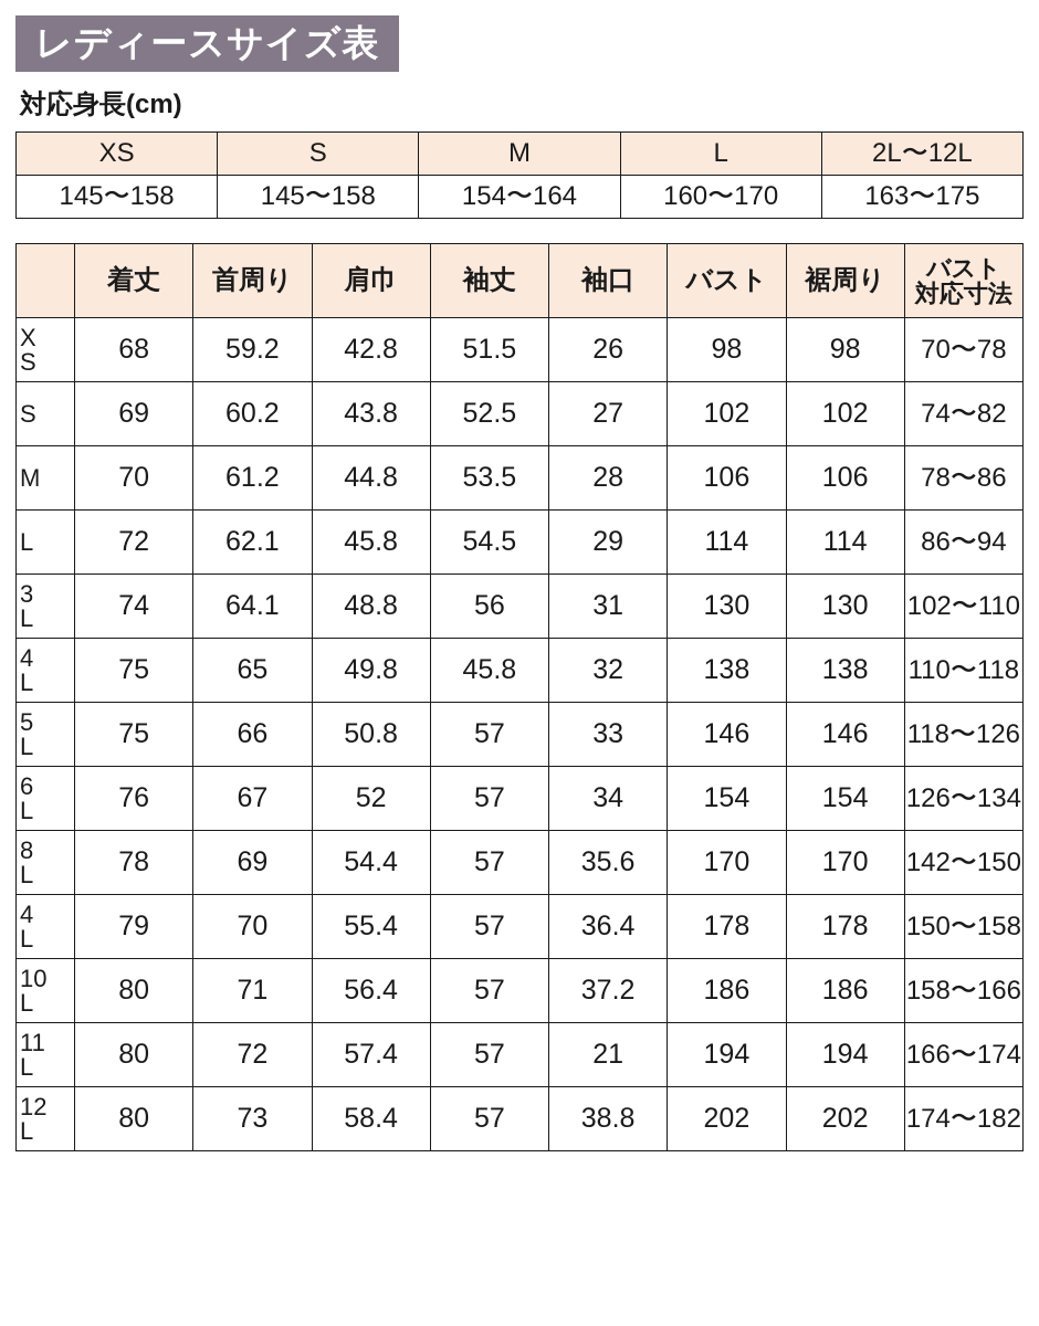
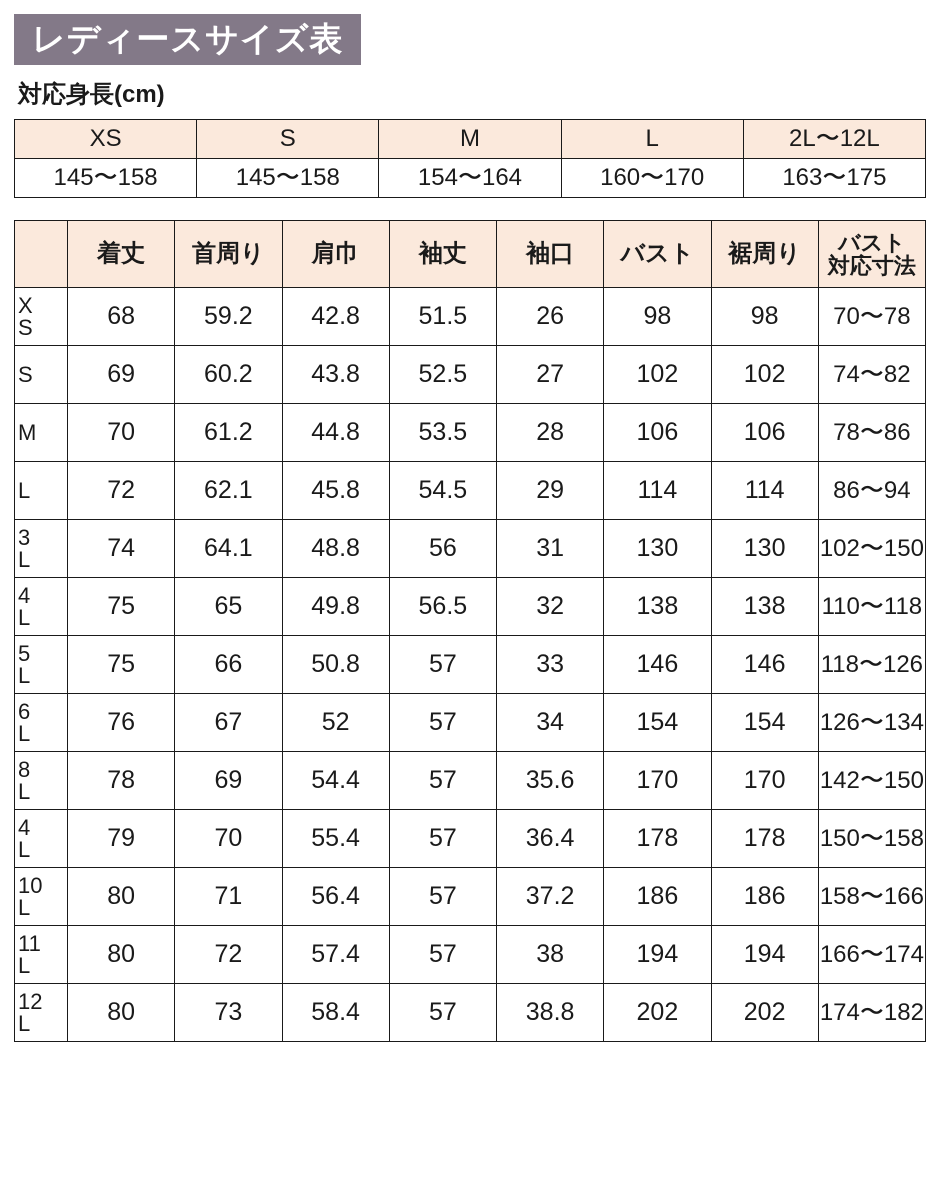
  レディースサイズ表
  対応身長(cm)
  XS	S	M	L	2L〜12L
  145〜158	145〜158	154〜164	160〜170	163〜175
  	着丈	首周り	肩巾	袖丈	袖口	バスト	裾周り	バスト 対応寸法
  X S	68	59.2	42.8	51.5	26	98	98	70〜78
  S	69	60.2	43.8	52.5	27	102	102	74〜82
  M	70	61.2	44.8	53.5	28	106	106	78〜86
  L	72	62.1	45.8	54.5	29	114	114	86〜94
- 3 L	74	64.1	48.8	56	31	130	130	102〜110
+ 3 L	74	64.1	48.8	56	31	130	130	102〜150
- 4 L	75	65	49.8	45.8	32	138	138	110〜118
+ 4 L	75	65	49.8	56.5	32	138	138	110〜118
  5 L	75	66	50.8	57	33	146	146	118〜126
  6 L	76	67	52	57	34	154	154	126〜134
  8 L	78	69	54.4	57	35.6	170	170	142〜150
  4 L	79	70	55.4	57	36.4	178	178	150〜158
  10 L	80	71	56.4	57	37.2	186	186	158〜166
- 11 L	80	72	57.4	57	21	194	194	166〜174
+ 11 L	80	72	57.4	57	38	194	194	166〜174
  12 L	80	73	58.4	57	38.8	202	202	174〜182
